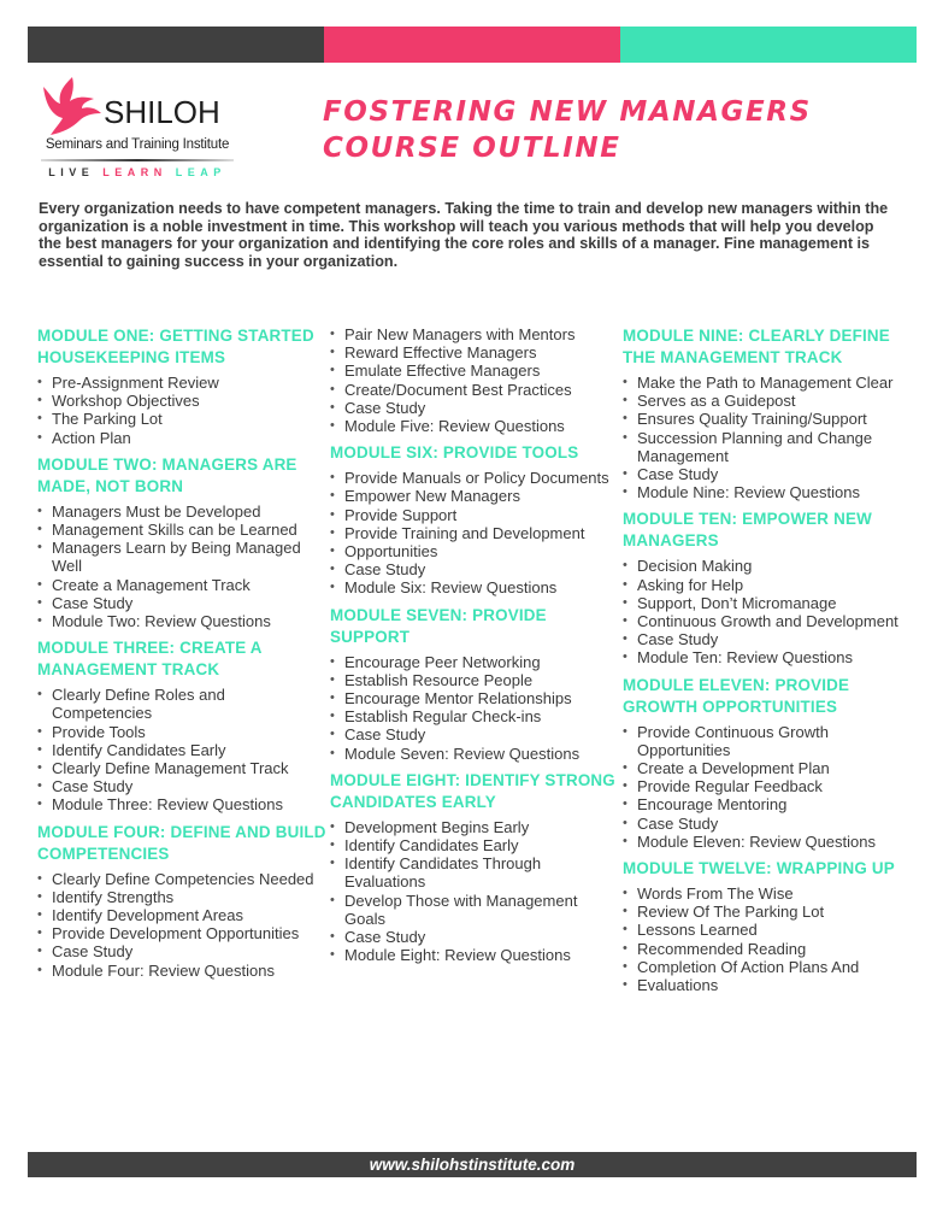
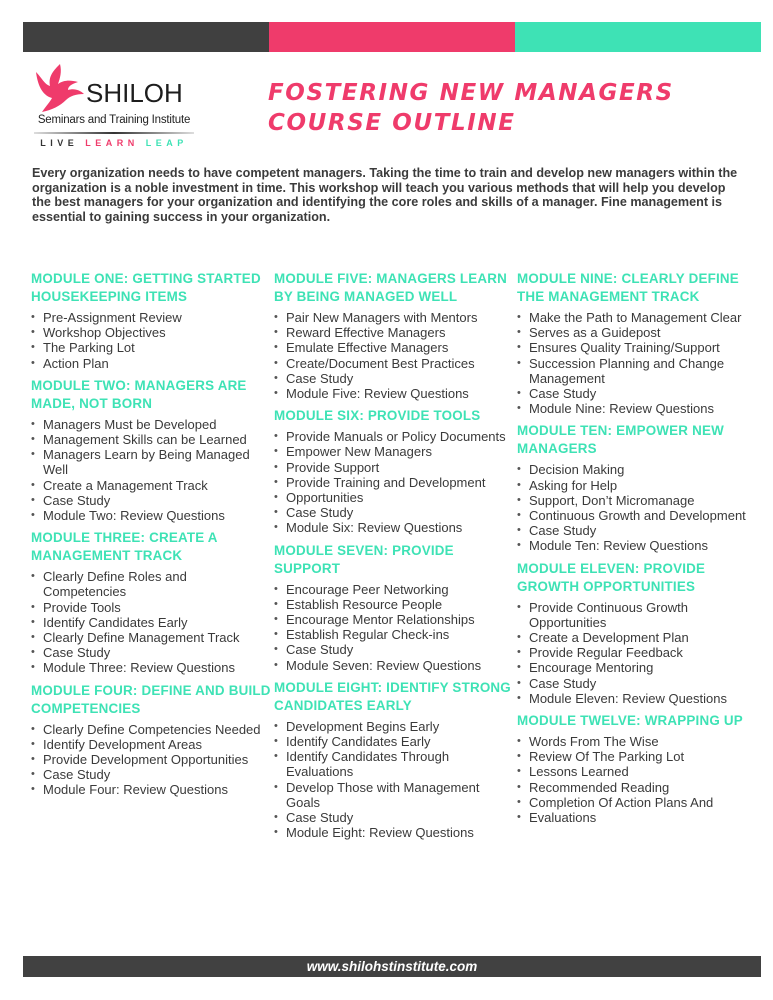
  SHILOH
  Seminars and Training Institute
  LIVE LEARN LEAP
  FOSTERING NEW MANAGERS
  COURSE OUTLINE
  Every organization needs to have competent managers. Taking the time to train and develop new managers within the organization is a noble investment in time. This workshop will teach you various methods that will help you develop the best managers for your organization and identifying the core roles and skills of a manager. Fine management is essential to gaining success in your organization.
  MODULE ONE: GETTING STARTED HOUSEKEEPING ITEMS
  Pre-Assignment Review
  Workshop Objectives
  The Parking Lot
  Action Plan
  MODULE TWO: MANAGERS ARE MADE, NOT BORN
  Managers Must be Developed
  Management Skills can be Learned
  Managers Learn by Being Managed Well
  Create a Management Track
  Case Study
  Module Two: Review Questions
  MODULE THREE: CREATE A MANAGEMENT TRACK
  Clearly Define Roles and Competencies
  Provide Tools
  Identify Candidates Early
  Clearly Define Management Track
  Case Study
  Module Three: Review Questions
  MODULE FOUR: DEFINE AND BUILD COMPETENCIES
  Clearly Define Competencies Needed
- Identify Strengths
  Identify Development Areas
  Provide Development Opportunities
  Case Study
  Module Four: Review Questions
+ MODULE FIVE: MANAGERS LEARN BY BEING MANAGED WELL
  Pair New Managers with Mentors
  Reward Effective Managers
  Emulate Effective Managers
  Create/Document Best Practices
  Case Study
  Module Five: Review Questions
  MODULE SIX: PROVIDE TOOLS
  Provide Manuals or Policy Documents
  Empower New Managers
  Provide Support
  Provide Training and Development
  Opportunities
  Case Study
  Module Six: Review Questions
  MODULE SEVEN: PROVIDE SUPPORT
  Encourage Peer Networking
  Establish Resource People
  Encourage Mentor Relationships
  Establish Regular Check-ins
  Case Study
  Module Seven: Review Questions
  MODULE EIGHT: IDENTIFY STRONG CANDIDATES EARLY
  Development Begins Early
  Identify Candidates Early
  Identify Candidates Through Evaluations
  Develop Those with Management Goals
  Case Study
  Module Eight: Review Questions
  MODULE NINE: CLEARLY DEFINE THE MANAGEMENT TRACK
  Make the Path to Management Clear
  Serves as a Guidepost
  Ensures Quality Training/Support
  Succession Planning and Change Management
  Case Study
  Module Nine: Review Questions
  MODULE TEN: EMPOWER NEW MANAGERS
  Decision Making
  Asking for Help
  Support, Don’t Micromanage
  Continuous Growth and Development
  Case Study
  Module Ten: Review Questions
  MODULE ELEVEN: PROVIDE GROWTH OPPORTUNITIES
  Provide Continuous Growth Opportunities
  Create a Development Plan
  Provide Regular Feedback
  Encourage Mentoring
  Case Study
  Module Eleven: Review Questions
  MODULE TWELVE: WRAPPING UP
  Words From The Wise
  Review Of The Parking Lot
  Lessons Learned
  Recommended Reading
  Completion Of Action Plans And
  Evaluations
  www.shilohstinstitute.com
